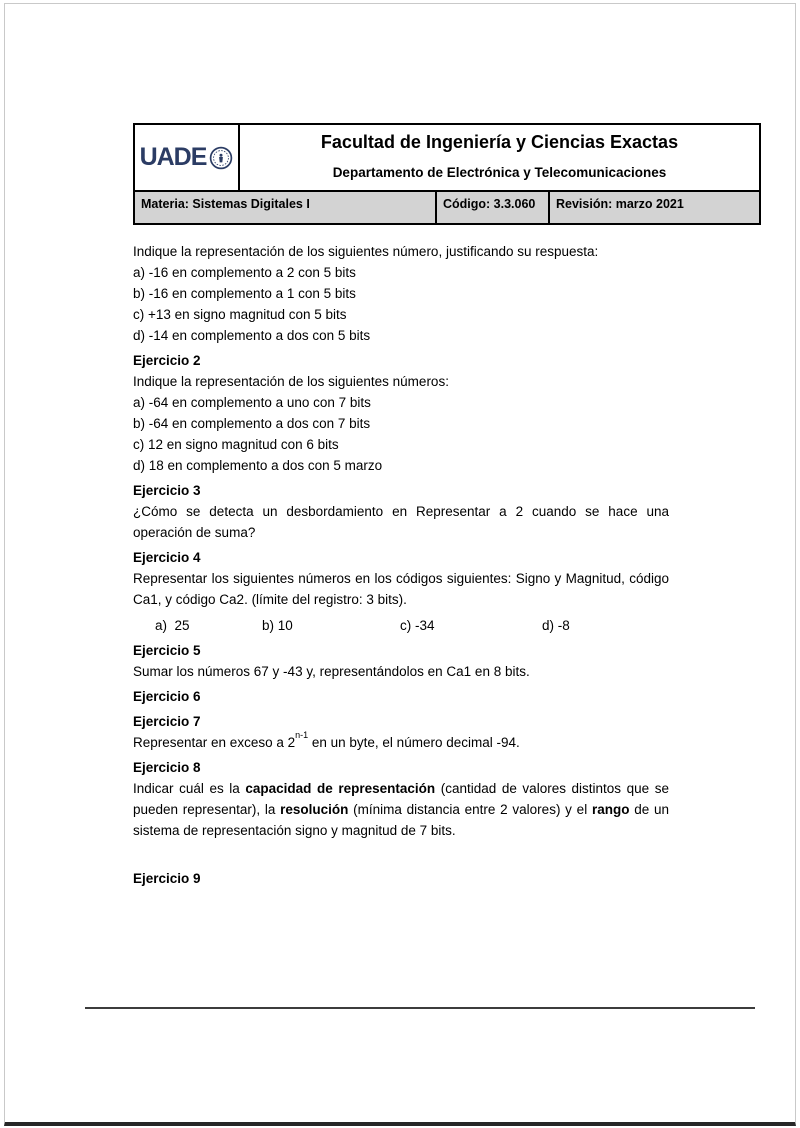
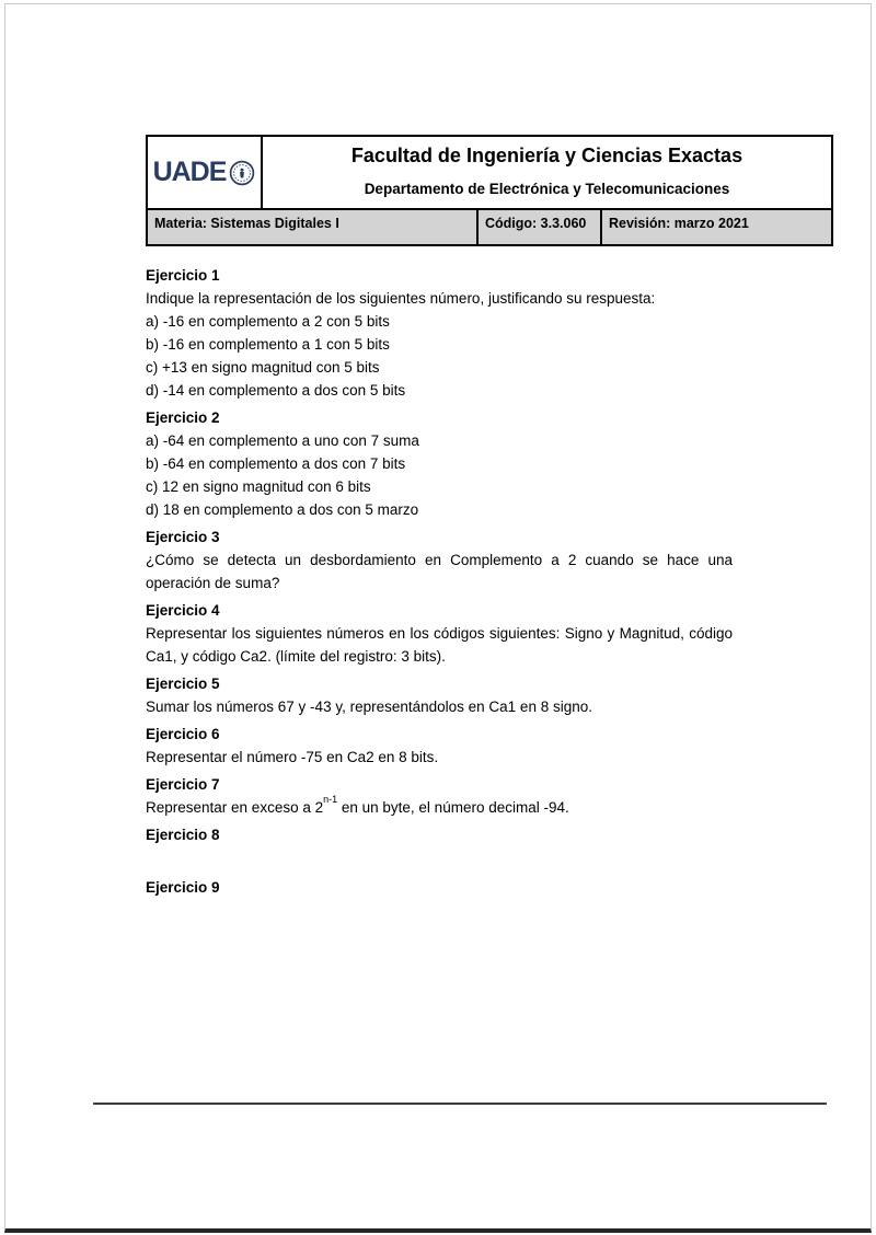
  UADE
  Facultad de Ingeniería y Ciencias Exactas
  Departamento de Electrónica y Telecomunicaciones
  Materia: Sistemas Digitales I
  Código: 3.3.060
  Revisión: marzo 2021
+ Ejercicio 1
  Indique la representación de los siguientes número, justificando su respuesta:
  a) -16 en complemento a 2 con 5 bits
  b) -16 en complemento a 1 con 5 bits
  c) +13 en signo magnitud con 5 bits
  d) -14 en complemento a dos con 5 bits
  Ejercicio 2
- Indique la representación de los siguientes números:
- a) -64 en complemento a uno con 7 bits
+ a) -64 en complemento a uno con 7 suma
  b) -64 en complemento a dos con 7 bits
  c) 12 en signo magnitud con 6 bits
  d) 18 en complemento a dos con 5 marzo
  Ejercicio 3
- ¿Cómo se detecta un desbordamiento en Representar a 2 cuando se hace una operación de suma?
+ ¿Cómo se detecta un desbordamiento en Complemento a 2 cuando se hace una operación de suma?
  Ejercicio 4
  Representar los siguientes números en los códigos siguientes: Signo y Magnitud, código Ca1, y código Ca2. (límite del registro: 3 bits).
- a) 25
- b) 10
- c) -34
- d) -8
  Ejercicio 5
- Sumar los números 67 y -43 y, representándolos en Ca1 en 8 bits.
+ Sumar los números 67 y -43 y, representándolos en Ca1 en 8 signo.
  Ejercicio 6
+ Representar el número -75 en Ca2 en 8 bits.
  Ejercicio 7
  Representar en exceso a 2n-1 en un byte, el número decimal -94.
  Ejercicio 8
- Indicar cuál es la capacidad de representación (cantidad de valores distintos que se pueden representar), la resolución (mínima distancia entre 2 valores) y el rango de un sistema de representación signo y magnitud de 7 bits.
  Ejercicio 9
